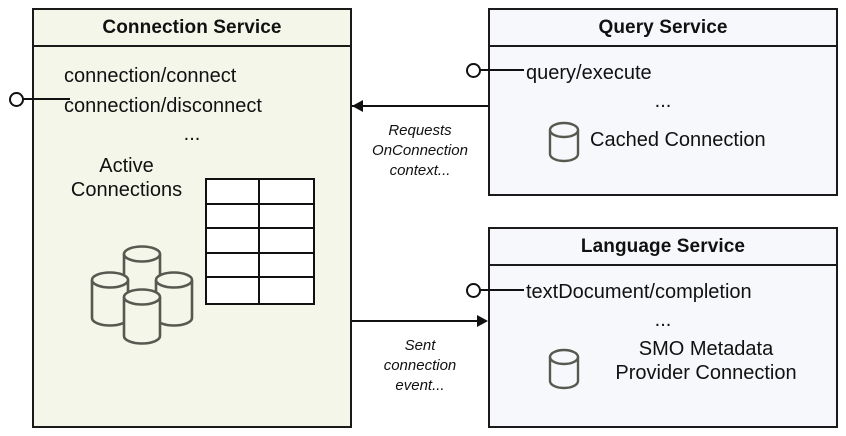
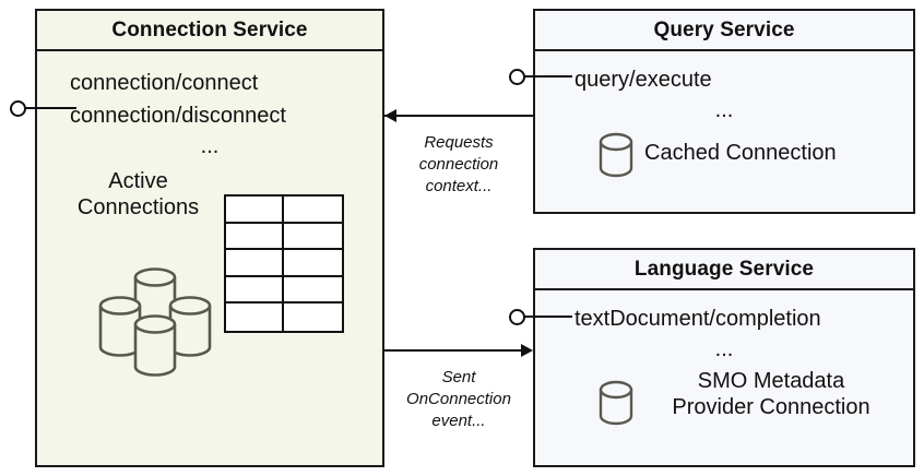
  Connection Service
  connection/connect
  connection/disconnect
  ...
  Active
  Connections
  Query Service
  query/execute
  ...
  Cached Connection
  Language Service
  textDocument/completion
  ...
  SMO Metadata
  Provider Connection
  Requests
- OnConnection
+ connection
  context...
  Sent
- connection
+ OnConnection
  event...
